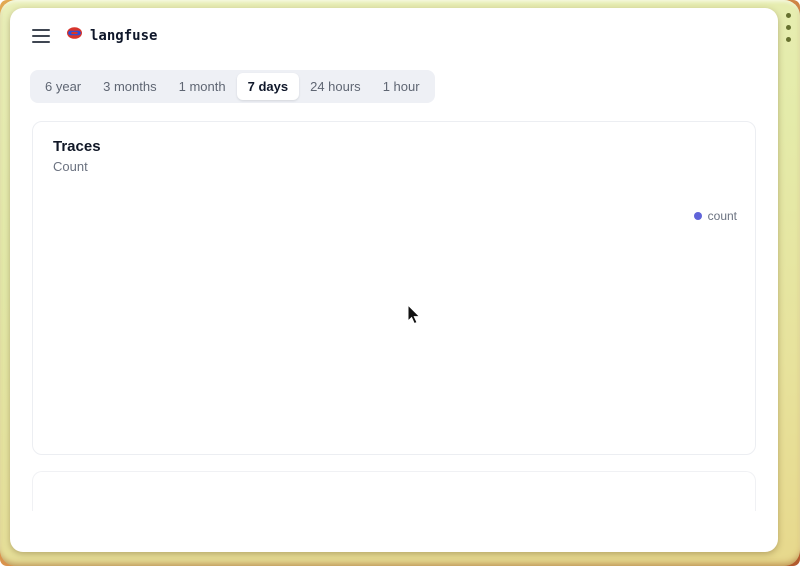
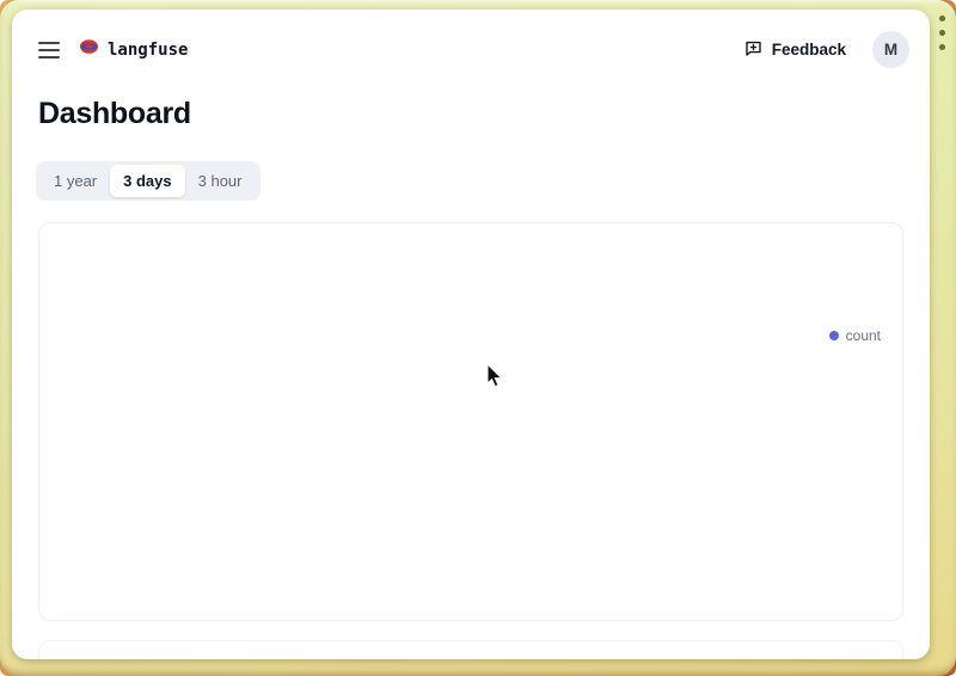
  langfuse
+ Feedback
+ M
+ Dashboard
- 6 year
+ 1 year
- 3 months
- 1 month
- 7 days
+ 3 days
- 24 hours
- 1 hour
+ 3 hour
- Traces
- Count
  count
